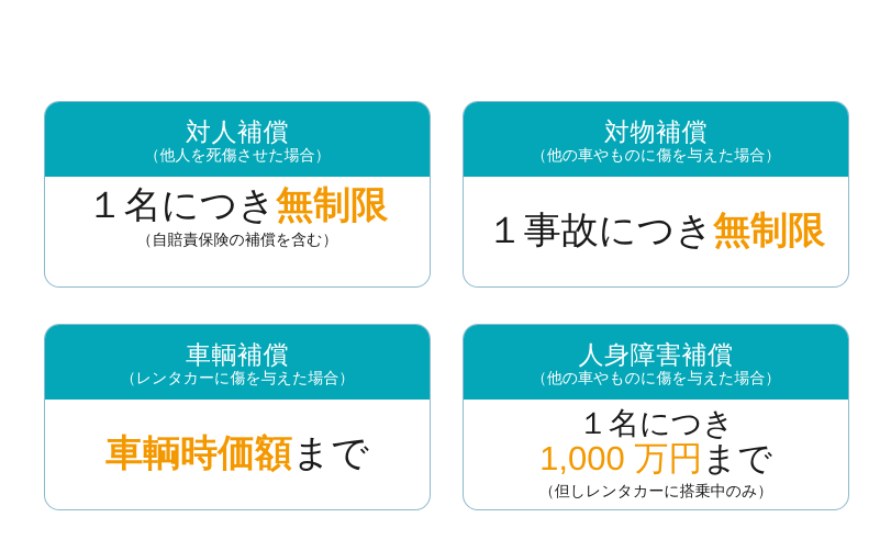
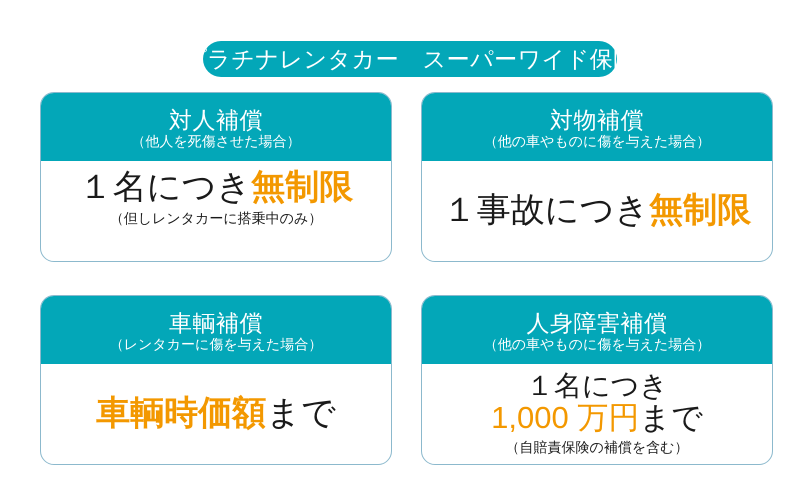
+ プラチナレンタカー スーパーワイド保険
  対人補償
  （他人を死傷させた場合）
  １名につき
  無制限
- （自賠責保険の補償を含む）
+ （但しレンタカーに搭乗中のみ）
  対物補償
  （他の車やものに傷を与えた場合）
  １事故につき
  無制限
  車輌補償
  （レンタカーに傷を与えた場合）
  車輌時価額
  まで
  人身障害補償
  （他の車やものに傷を与えた場合）
  １名につき
  1,000 万円
  まで
- （但しレンタカーに搭乗中のみ）
+ （自賠責保険の補償を含む）
